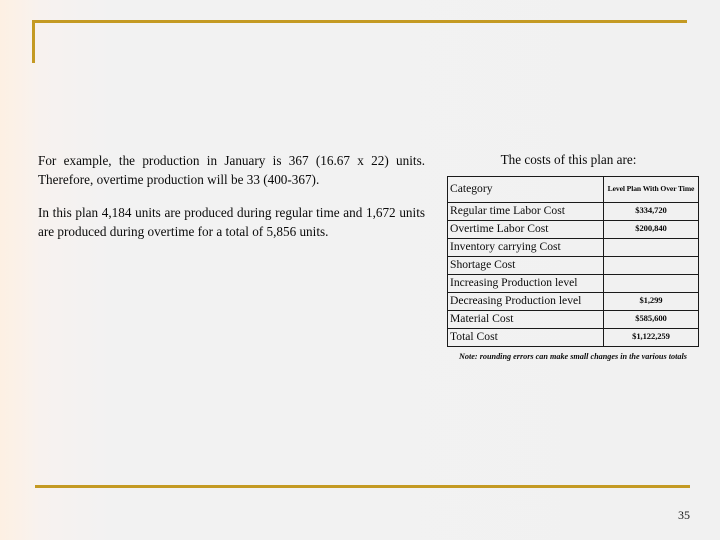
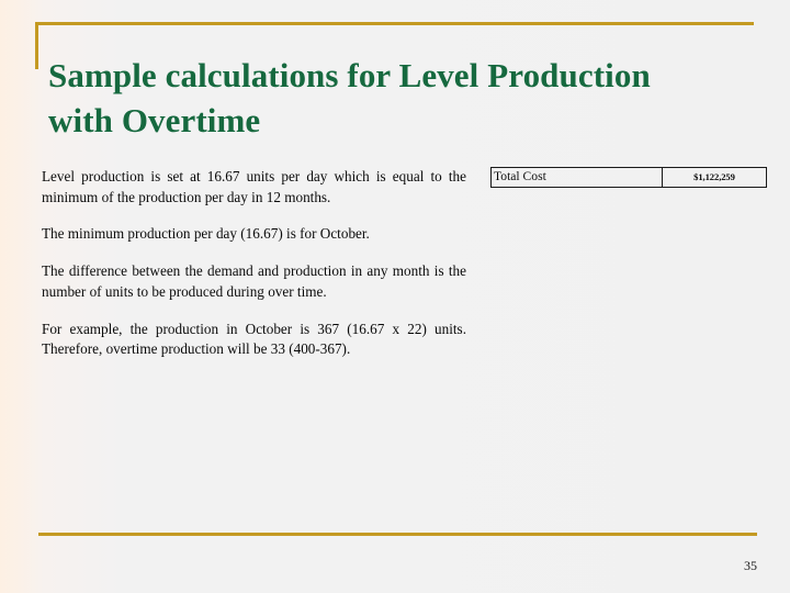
+ Sample calculations for Level Production with Overtime
+ Level production is set at 16.67 units per day which is equal to the minimum of the production per day in 12 months.
+ The minimum production per day (16.67) is for October.
+ The difference between the demand and production in any month is the number of units to be produced during over time.
- For example, the production in January is 367 (16.67 x 22) units. Therefore, overtime production will be 33 (400-367).
+ For example, the production in October is 367 (16.67 x 22) units. Therefore, overtime production will be 33 (400-367).
- In this plan 4,184 units are produced during regular time and 1,672 units are produced during overtime for a total of 5,856 units.
- The costs of this plan are:
- Category	Level Plan With Over Time
- Regular time Labor Cost	$334,720
- Overtime Labor Cost	$200,840
- Inventory carrying Cost
- Shortage Cost
- Increasing Production level
- Decreasing Production level	$1,299
- Material Cost	$585,600
  Total Cost	$1,122,259
- Note: rounding errors can make small changes in the various totals
  35
